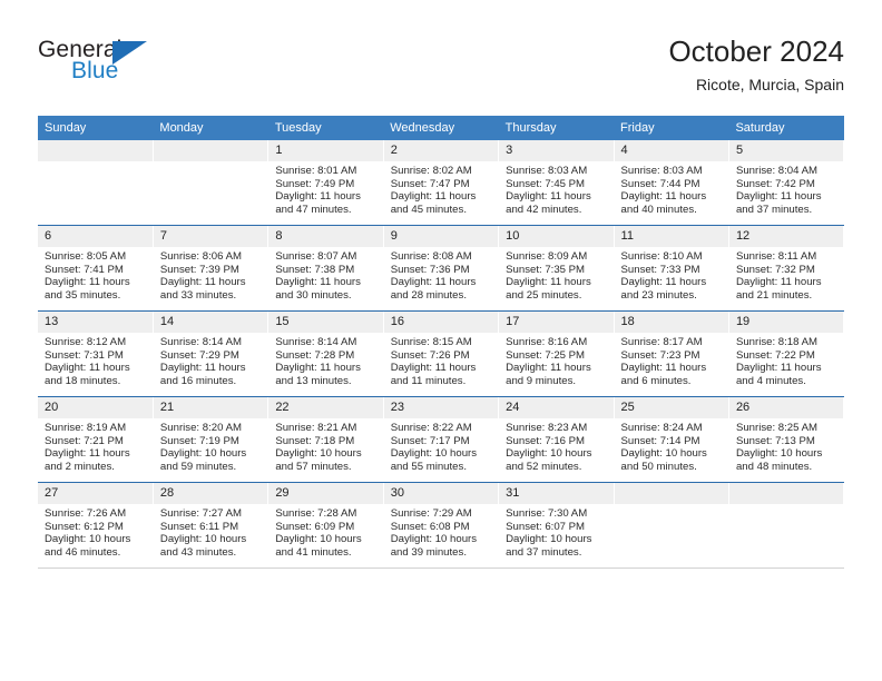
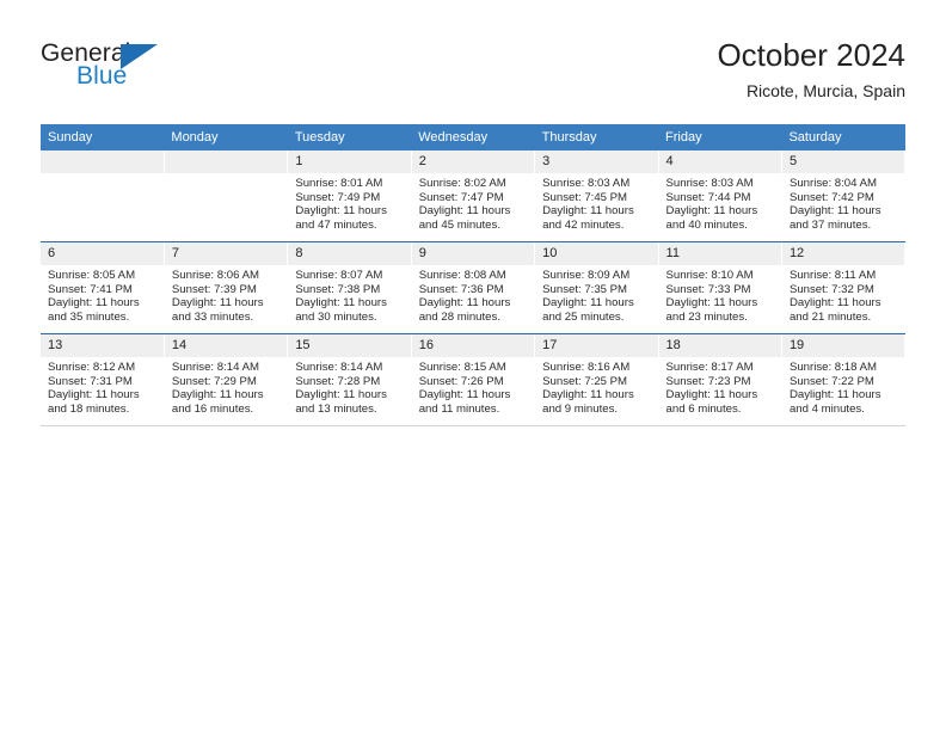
  General
  Blue
  October 2024
  Ricote, Murcia, Spain
  Sunday	Monday	Tuesday	Wednesday	Thursday	Friday	Saturday
  		1Sunrise: 8:01 AMSunset: 7:49 PMDaylight: 11 hoursand 47 minutes.	2Sunrise: 8:02 AMSunset: 7:47 PMDaylight: 11 hoursand 45 minutes.	3Sunrise: 8:03 AMSunset: 7:45 PMDaylight: 11 hoursand 42 minutes.	4Sunrise: 8:03 AMSunset: 7:44 PMDaylight: 11 hoursand 40 minutes.	5Sunrise: 8:04 AMSunset: 7:42 PMDaylight: 11 hoursand 37 minutes.
  6Sunrise: 8:05 AMSunset: 7:41 PMDaylight: 11 hoursand 35 minutes.	7Sunrise: 8:06 AMSunset: 7:39 PMDaylight: 11 hoursand 33 minutes.	8Sunrise: 8:07 AMSunset: 7:38 PMDaylight: 11 hoursand 30 minutes.	9Sunrise: 8:08 AMSunset: 7:36 PMDaylight: 11 hoursand 28 minutes.	10Sunrise: 8:09 AMSunset: 7:35 PMDaylight: 11 hoursand 25 minutes.	11Sunrise: 8:10 AMSunset: 7:33 PMDaylight: 11 hoursand 23 minutes.	12Sunrise: 8:11 AMSunset: 7:32 PMDaylight: 11 hoursand 21 minutes.
  13Sunrise: 8:12 AMSunset: 7:31 PMDaylight: 11 hoursand 18 minutes.	14Sunrise: 8:14 AMSunset: 7:29 PMDaylight: 11 hoursand 16 minutes.	15Sunrise: 8:14 AMSunset: 7:28 PMDaylight: 11 hoursand 13 minutes.	16Sunrise: 8:15 AMSunset: 7:26 PMDaylight: 11 hoursand 11 minutes.	17Sunrise: 8:16 AMSunset: 7:25 PMDaylight: 11 hoursand 9 minutes.	18Sunrise: 8:17 AMSunset: 7:23 PMDaylight: 11 hoursand 6 minutes.	19Sunrise: 8:18 AMSunset: 7:22 PMDaylight: 11 hoursand 4 minutes.
- 20Sunrise: 8:19 AMSunset: 7:21 PMDaylight: 11 hoursand 2 minutes.	21Sunrise: 8:20 AMSunset: 7:19 PMDaylight: 10 hoursand 59 minutes.	22Sunrise: 8:21 AMSunset: 7:18 PMDaylight: 10 hoursand 57 minutes.	23Sunrise: 8:22 AMSunset: 7:17 PMDaylight: 10 hoursand 55 minutes.	24Sunrise: 8:23 AMSunset: 7:16 PMDaylight: 10 hoursand 52 minutes.	25Sunrise: 8:24 AMSunset: 7:14 PMDaylight: 10 hoursand 50 minutes.	26Sunrise: 8:25 AMSunset: 7:13 PMDaylight: 10 hoursand 48 minutes.
- 27Sunrise: 7:26 AMSunset: 6:12 PMDaylight: 10 hoursand 46 minutes.	28Sunrise: 7:27 AMSunset: 6:11 PMDaylight: 10 hoursand 43 minutes.	29Sunrise: 7:28 AMSunset: 6:09 PMDaylight: 10 hoursand 41 minutes.	30Sunrise: 7:29 AMSunset: 6:08 PMDaylight: 10 hoursand 39 minutes.	31Sunrise: 7:30 AMSunset: 6:07 PMDaylight: 10 hoursand 37 minutes.
